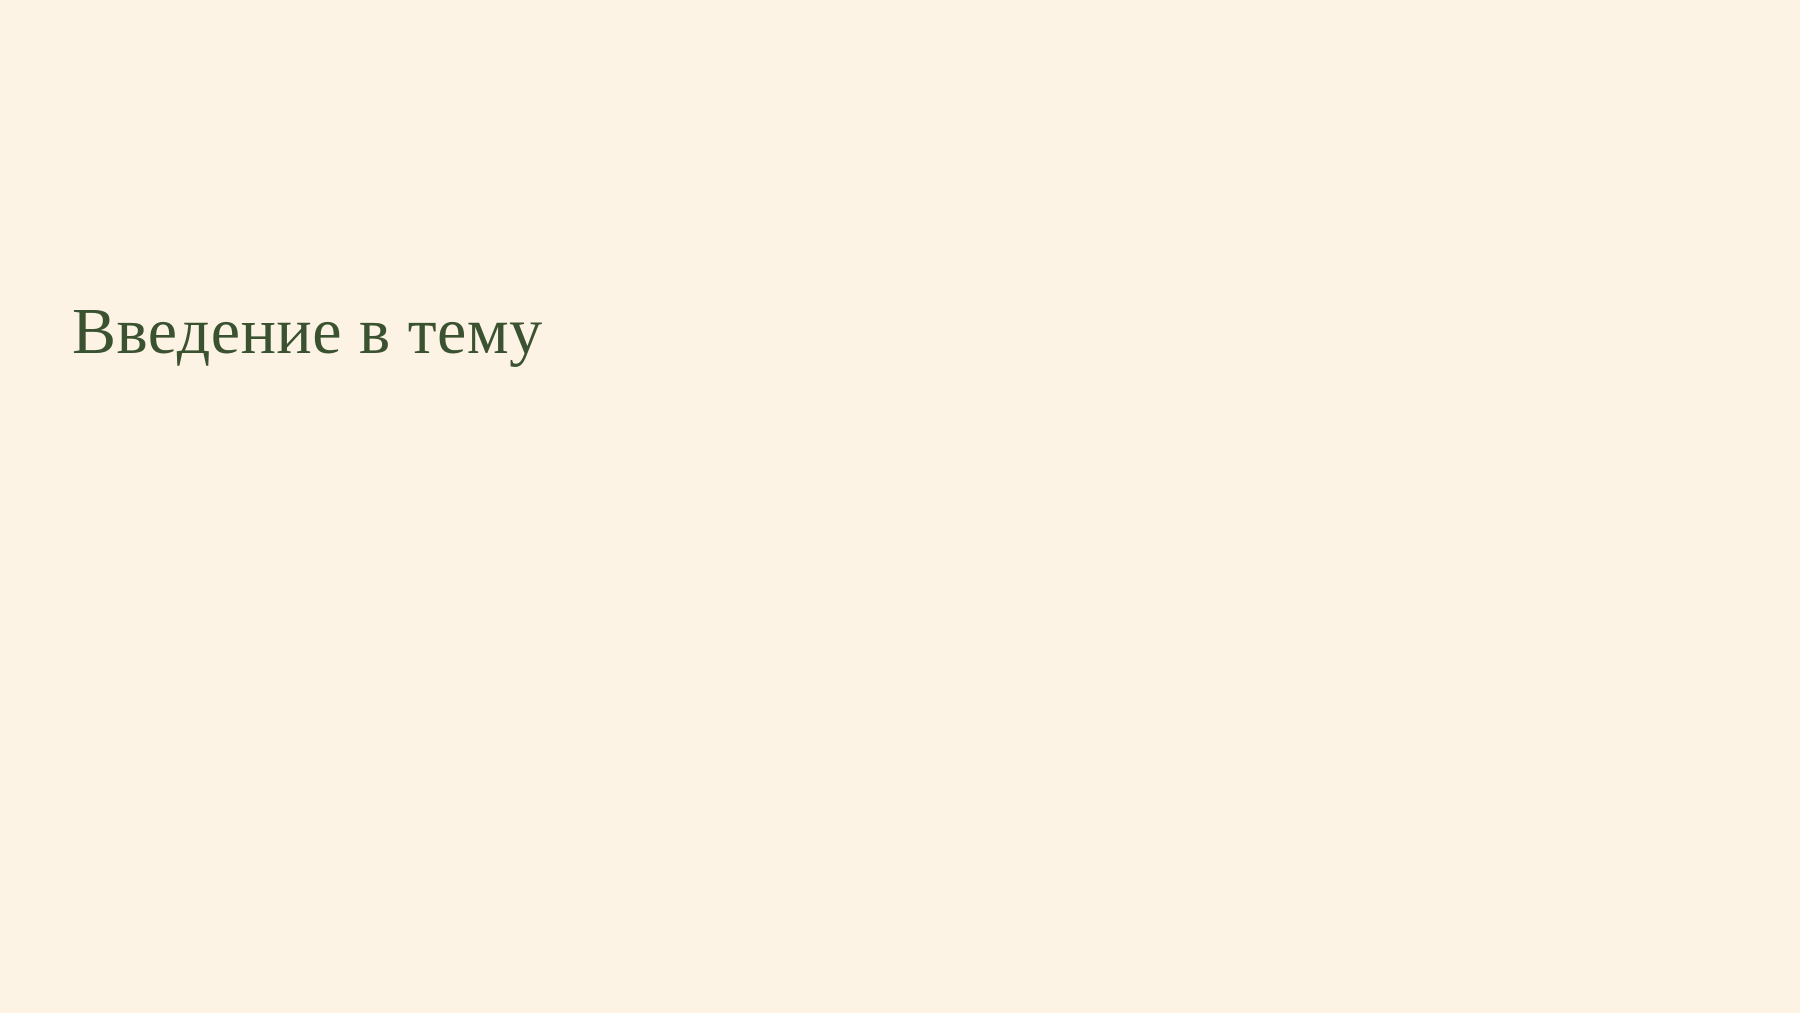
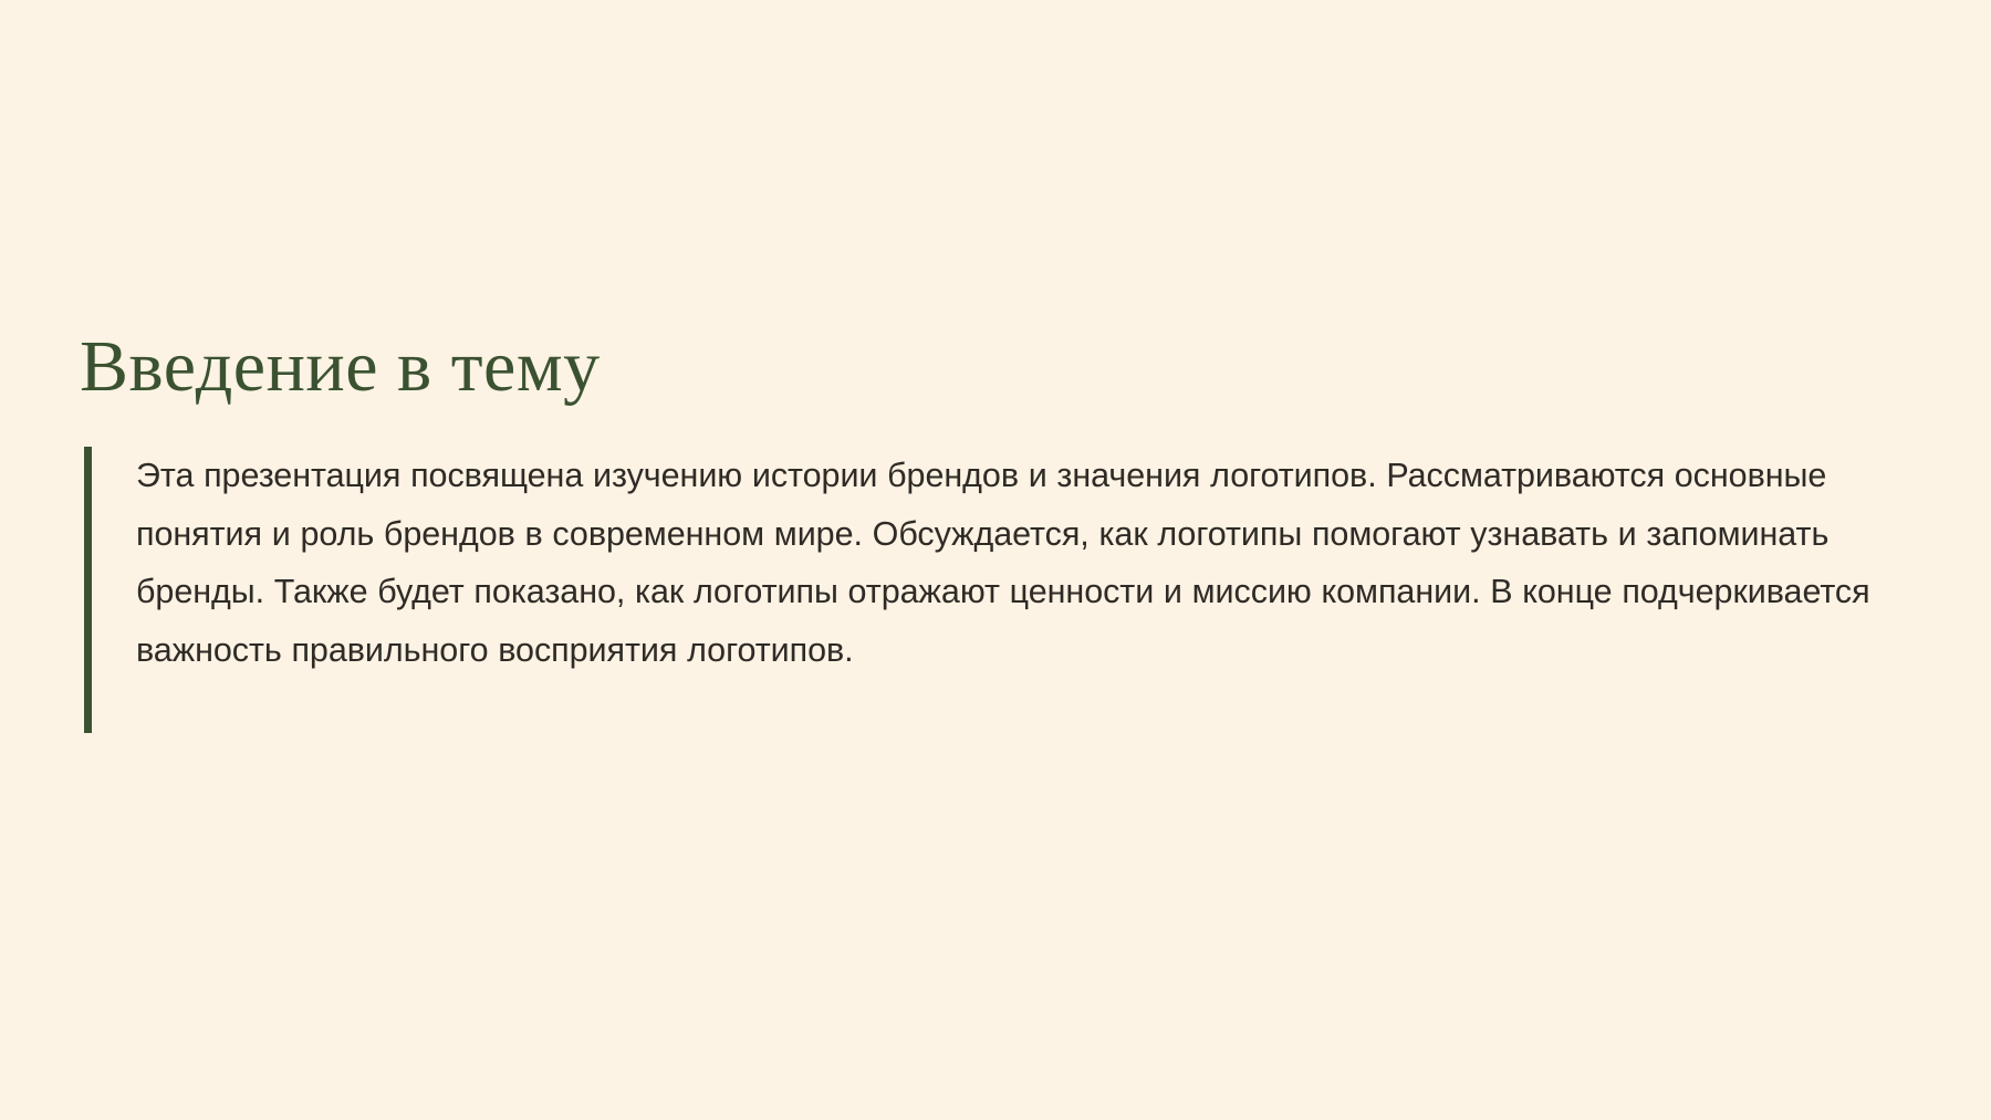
  Введение в тему
+ Эта презентация посвящена изучению истории брендов и значения логотипов. Рассматриваются основные понятия и роль брендов в современном мире. Обсуждается, как логотипы помогают узнавать и запоминать бренды. Также будет показано, как логотипы отражают ценности и миссию компании. В конце подчеркивается важность правильного восприятия логотипов.
